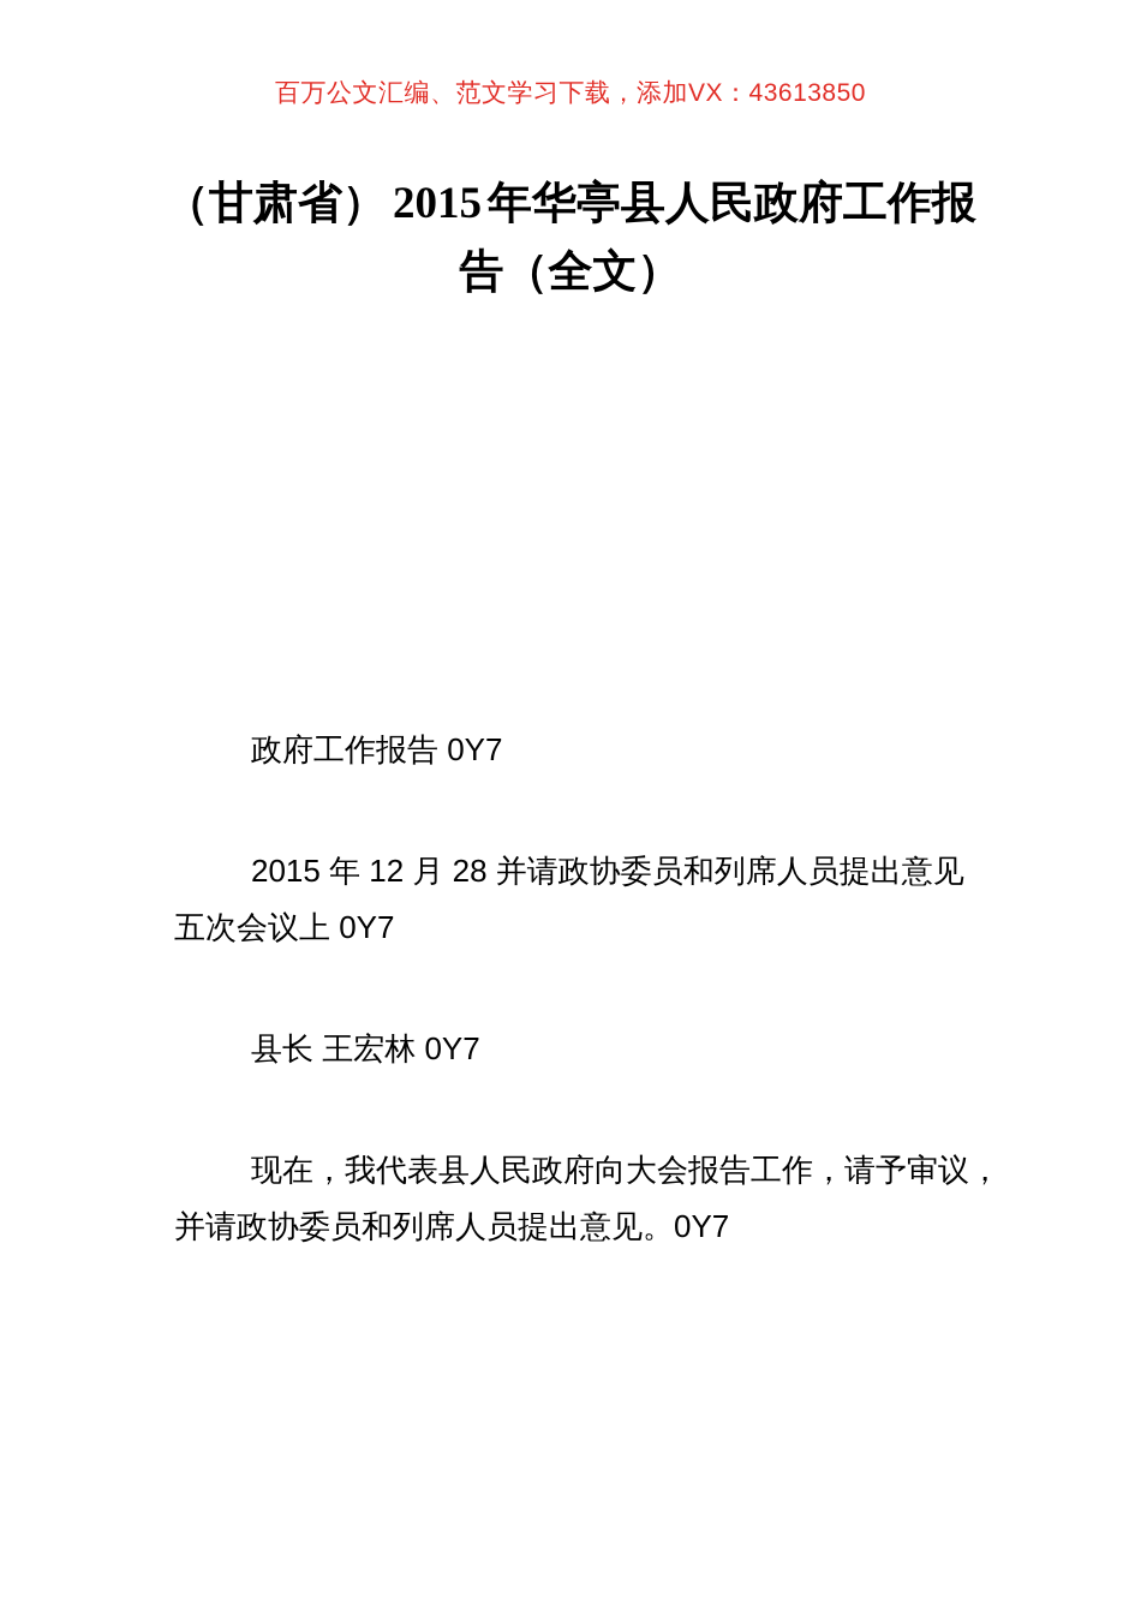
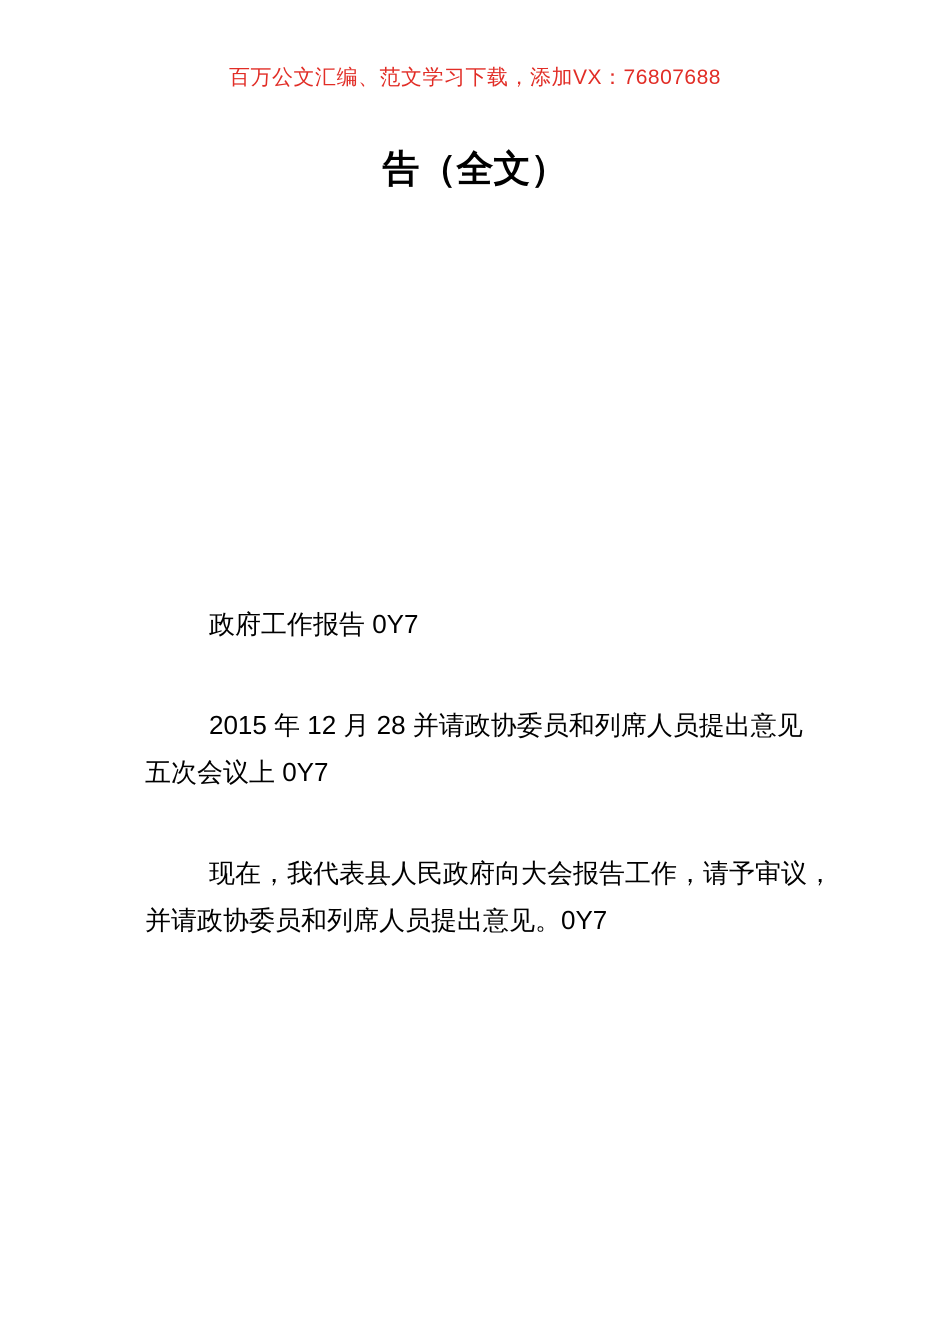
- 百万公文汇编、范文学习下载，添加VX：43613850
+ 百万公文汇编、范文学习下载，添加VX：76807688
- （甘肃省） 2015 年华亭县人民政府工作报
  告（全文）
  政府工作报告 0Y7
  2015 年 12 月 28 并请政协委员和列席人员提出意见 五次会议上 0Y7
- 县长 王宏林 0Y7
  现在，我代表县人民政府向大会报告工作，请予审议， 并请政协委员和列席人员提出意见。0Y7
